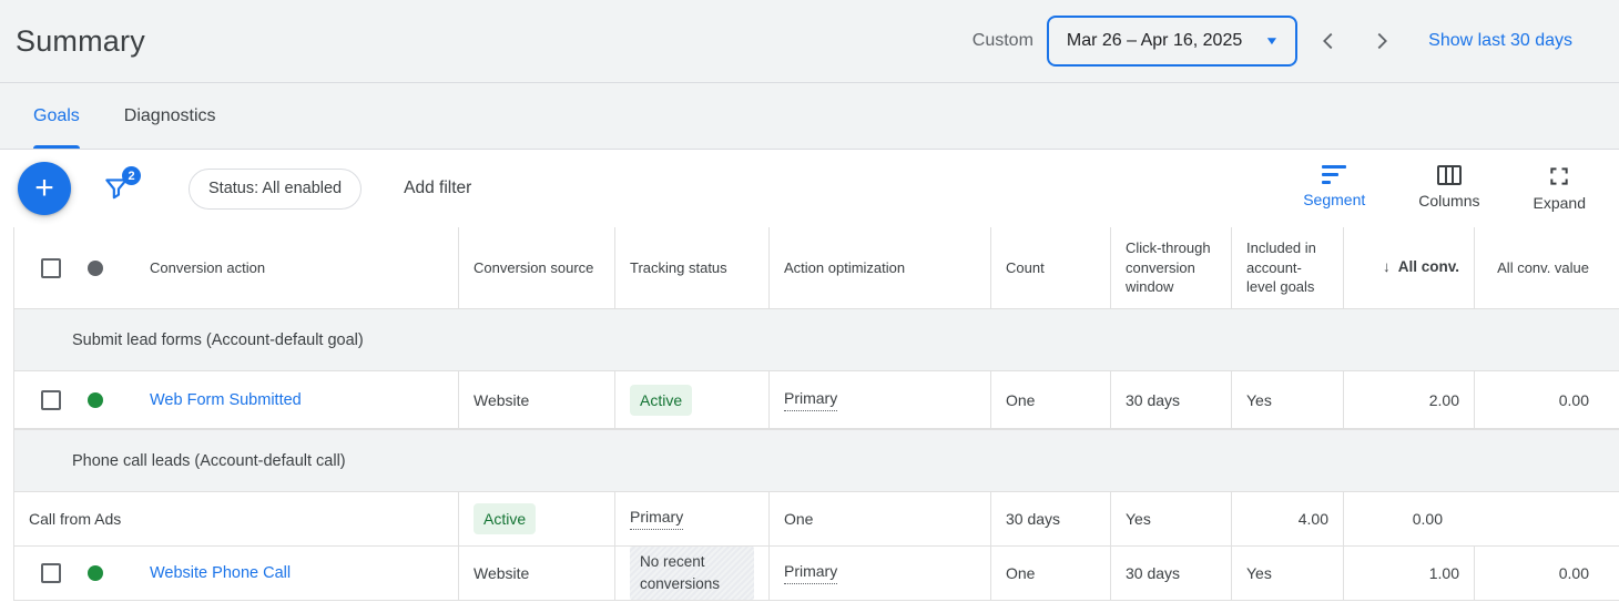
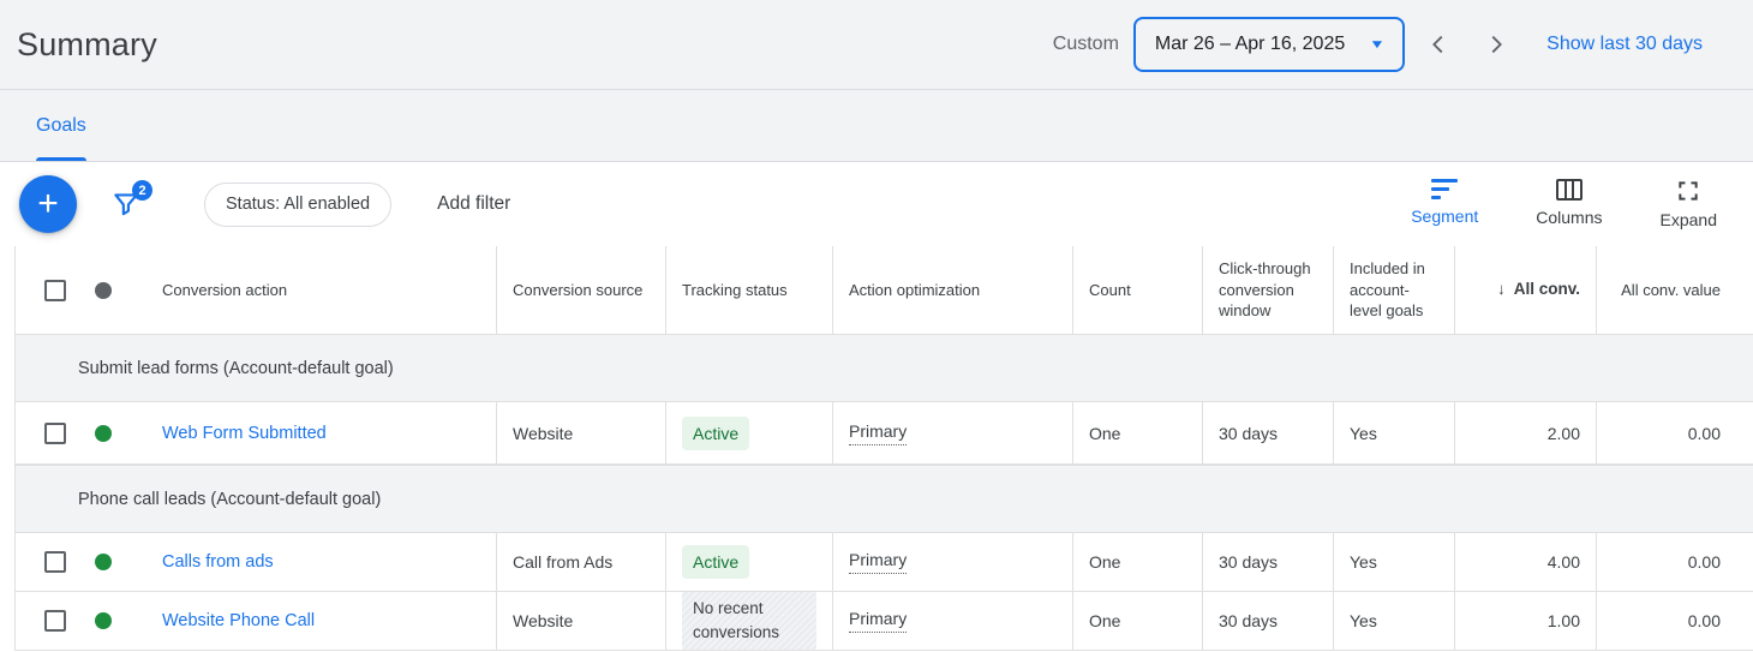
  Summary
  Custom
  Mar 26 – Apr 16, 2025
  ▼
  Show last 30 days
  Goals
- Diagnostics
  +
  2
  Status: All enabled
  Add filter
  Segment
  Columns
  Expand
  Conversion action
  Conversion source
  Tracking status
  Action optimization
  Count
  Click-through conversion window
  Included in account-level goals
  ↓
  All conv.
  All conv. value
  Submit lead forms (Account-default goal)
  Web Form Submitted
  Website
  Active
  Primary
  One
  30 days
  Yes
  2.00
  0.00
- Phone call leads (Account-default call)
+ Phone call leads (Account-default goal)
+ Calls from ads
  Call from Ads
  Active
  Primary
  One
  30 days
  Yes
  4.00
  0.00
  Website Phone Call
  Website
  No recent conversions
  Primary
  One
  30 days
  Yes
  1.00
  0.00
